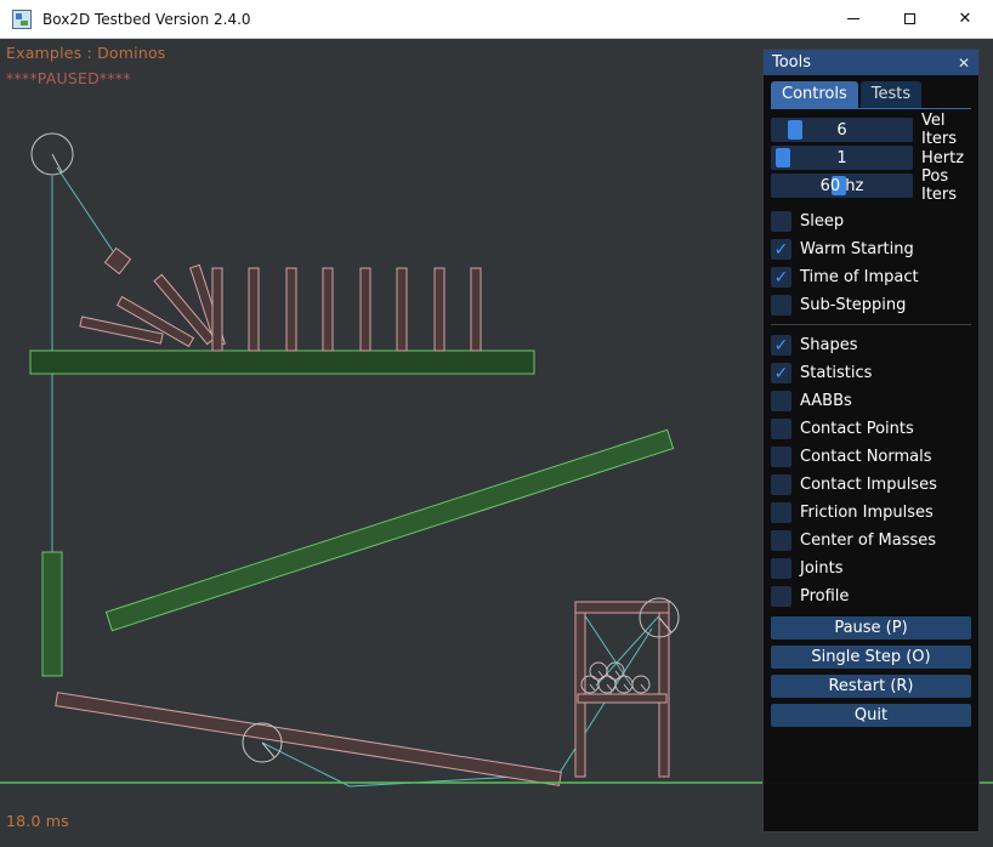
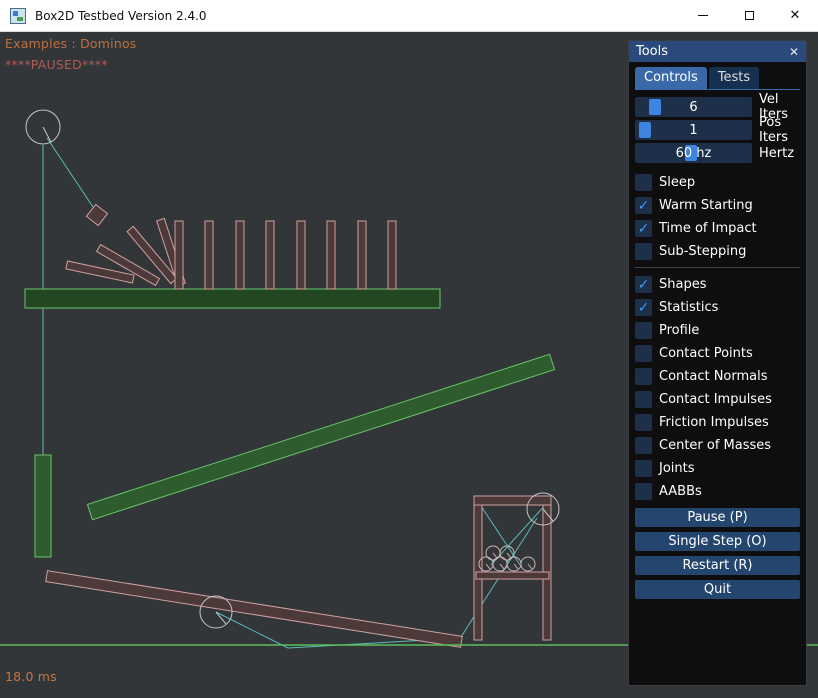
  Box2D Testbed Version 2.4.0
  ✕
  Examples : Dominos
  ****PAUSED****
  18.0 ms
  Tools
  ✕
  Controls
  Tests
  6
  Vel Iters
  1
- Hertz
+ Pos Iters
  60 hz
- Pos Iters
+ Hertz
  Sleep
  ✓
  Warm Starting
  ✓
  Time of Impact
  Sub-Stepping
  ✓
  Shapes
  ✓
  Statistics
- AABBs
+ Profile
  Contact Points
  Contact Normals
  Contact Impulses
  Friction Impulses
  Center of Masses
  Joints
- Profile
+ AABBs
  Pause (P)
  Single Step (O)
  Restart (R)
  Quit
